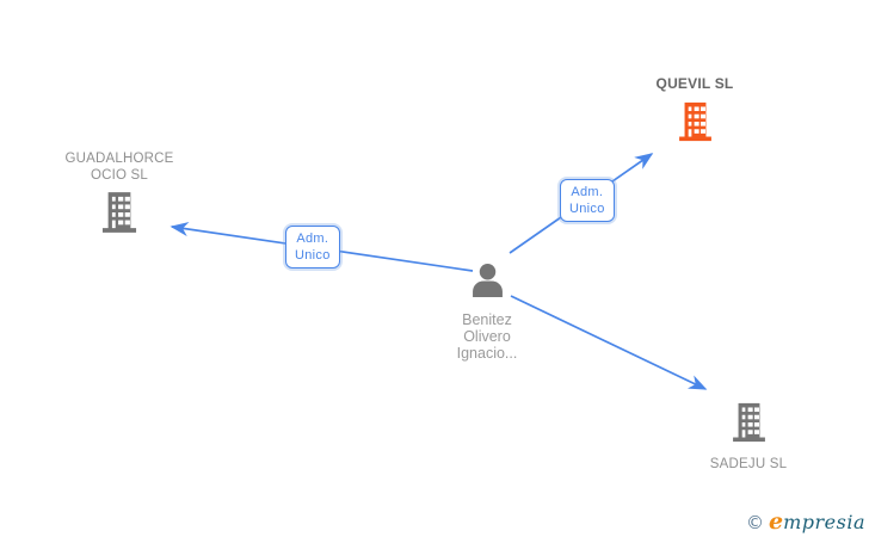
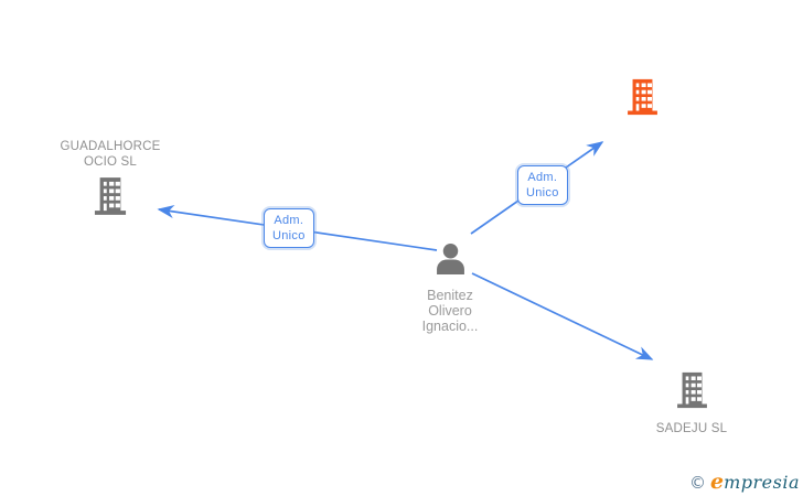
  Adm.
  Unico
  Adm.
  Unico
  GUADALHORCE
  OCIO SL
- QUEVIL SL
  Benitez
  Olivero
  Ignacio...
  SADEJU SL
  ©
  e
  mpresia
